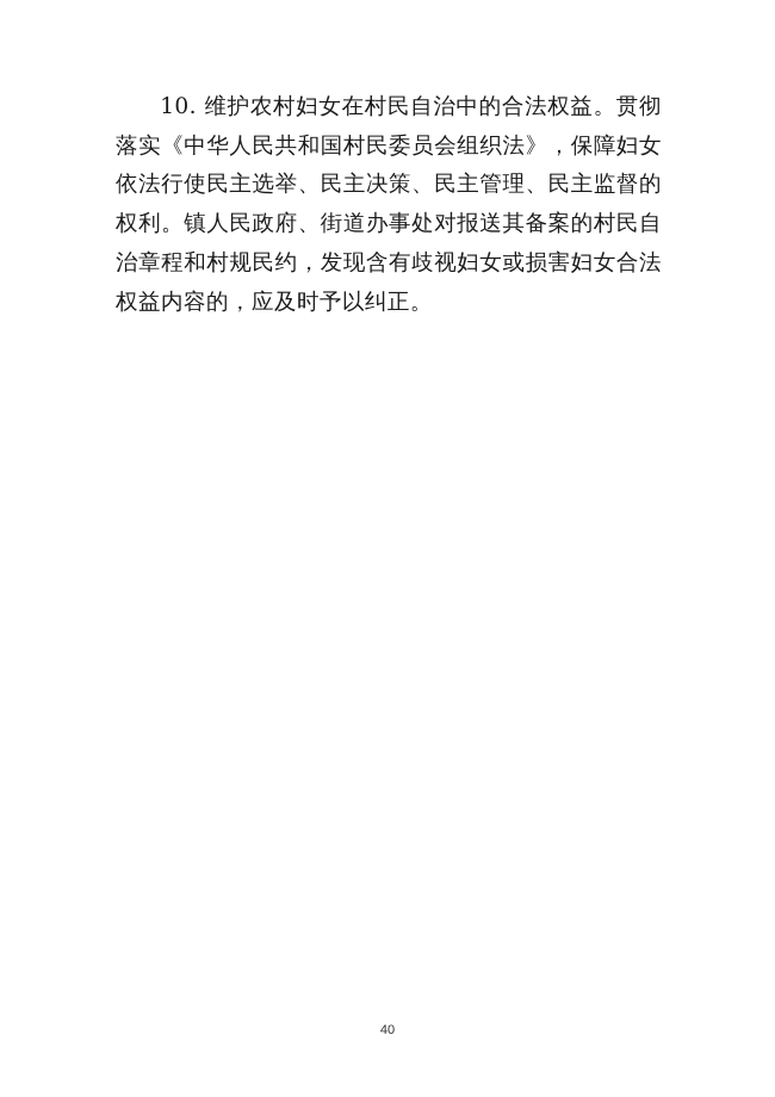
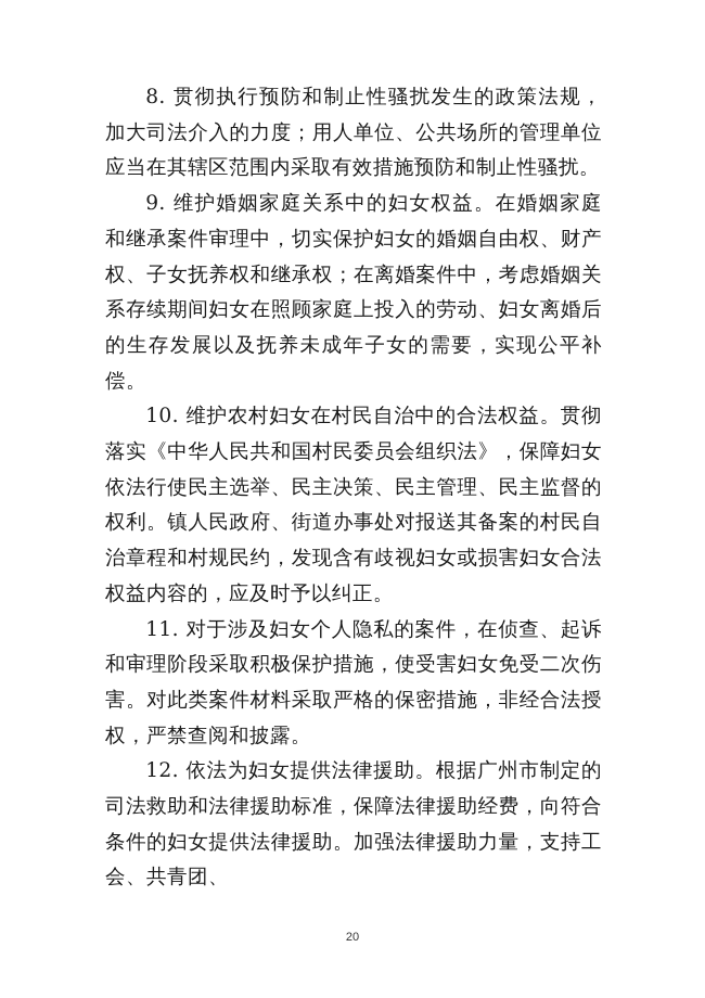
+ 8. 贯彻执行预防和制止性骚扰发生的政策法规，加大司法介入的力度；用人单位、公共场所的管理单位应当在其辖区范围内采取有效措施预防和制止性骚扰。
+ 9. 维护婚姻家庭关系中的妇女权益。在婚姻家庭和继承案件审理中，切实保护妇女的婚姻自由权、财产权、子女抚养权和继承权；在离婚案件中，考虑婚姻关系存续期间妇女在照顾家庭上投入的劳动、妇女离婚后的生存发展以及抚养未成年子女的需要，实现公平补偿。
  10. 维护农村妇女在村民自治中的合法权益。贯彻落实《中华人民共和国村民委员会组织法》，保障妇女依法行使民主选举、民主决策、民主管理、民主监督的权利。镇人民政府、街道办事处对报送其备案的村民自治章程和村规民约，发现含有歧视妇女或损害妇女合法权益内容的，应及时予以纠正。
+ 11. 对于涉及妇女个人隐私的案件，在侦查、起诉和审理阶段采取积极保护措施，使受害妇女免受二次伤害。对此类案件材料采取严格的保密措施，非经合法授权，严禁查阅和披露。
+ 12. 依法为妇女提供法律援助。根据广州市制定的司法救助和法律援助标准，保障法律援助经费，向符合条件的妇女提供法律援助。加强法律援助力量，支持工会、共青团、
- 40
+ 20
